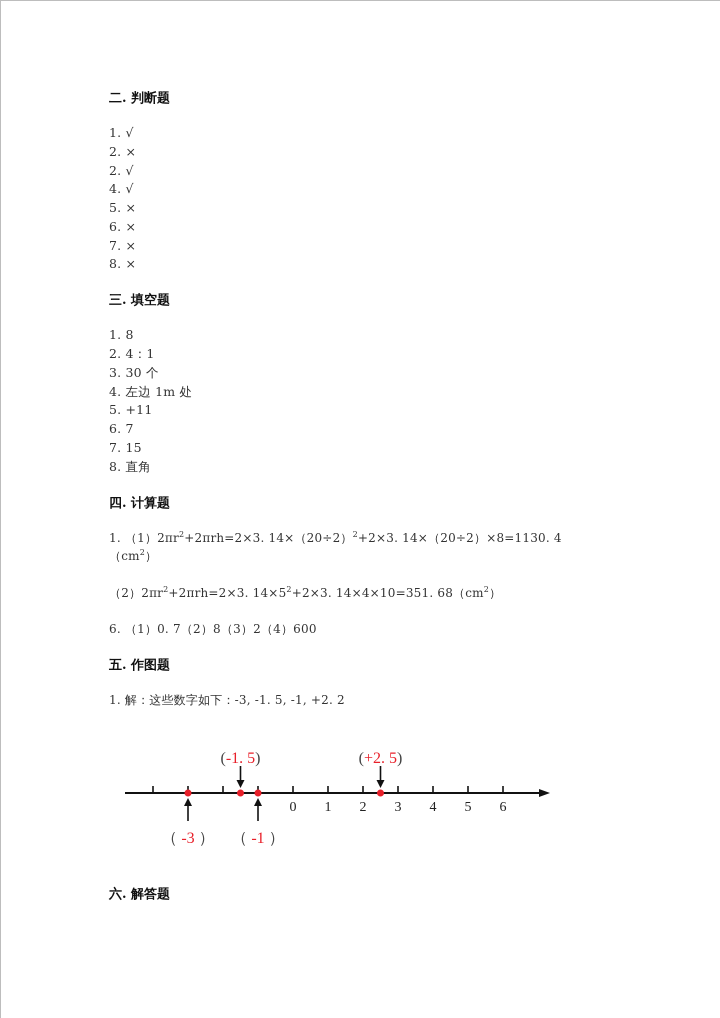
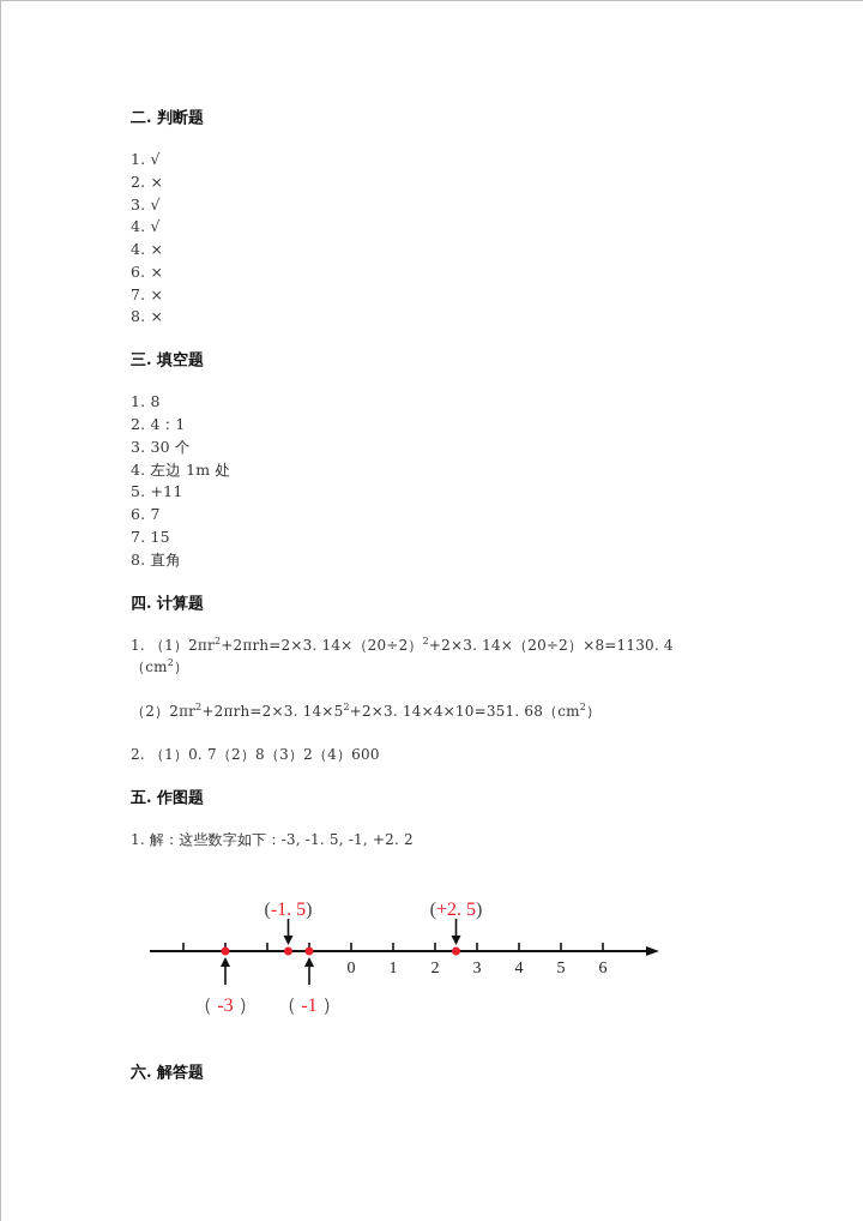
  二. 判断题
  1. √
  2. ×
- 2. √
+ 3. √
  4. √
- 5. ×
+ 4. ×
  6. ×
  7. ×
  8. ×
  三. 填空题
  1. 8
  2. 4：1
  3. 30 个
  4. 左边 1m 处
  5. +11
  6. 7
  7. 15
  8. 直角
  四. 计算题
  1. （1）2πr2+2πrh=2×3. 14×（20÷2）2+2×3. 14×（20÷2）×8=1130. 4
  （cm2）
  （2）2πr2+2πrh=2×3. 14×52+2×3. 14×4×10=351. 68（cm2）
- 6. （1）0. 7（2）8（3）2（4）600
+ 2. （1）0. 7（2）8（3）2（4）600
  五. 作图题
  1. 解：这些数字如下：-3, -1. 5, -1, +2. 2
  0
  1
  2
  3
  4
  5
  6
  （ -3 ）
  (-1. 5)
  （ -1 ）
  (+2. 5)
  六. 解答题
